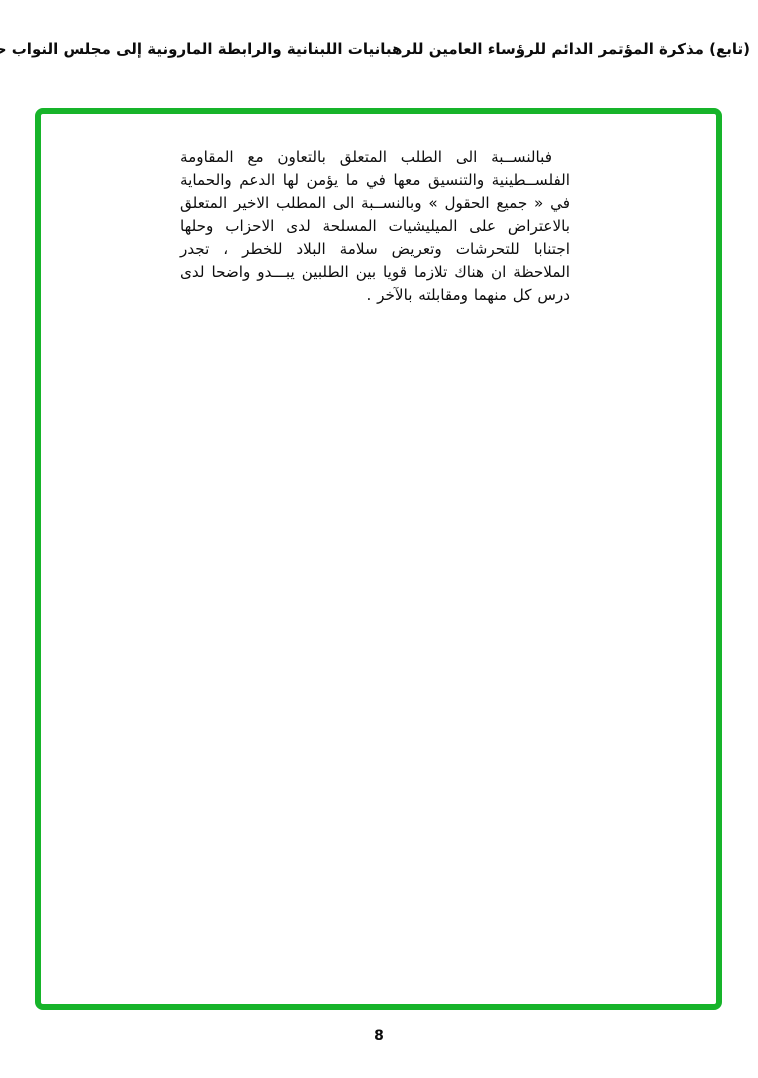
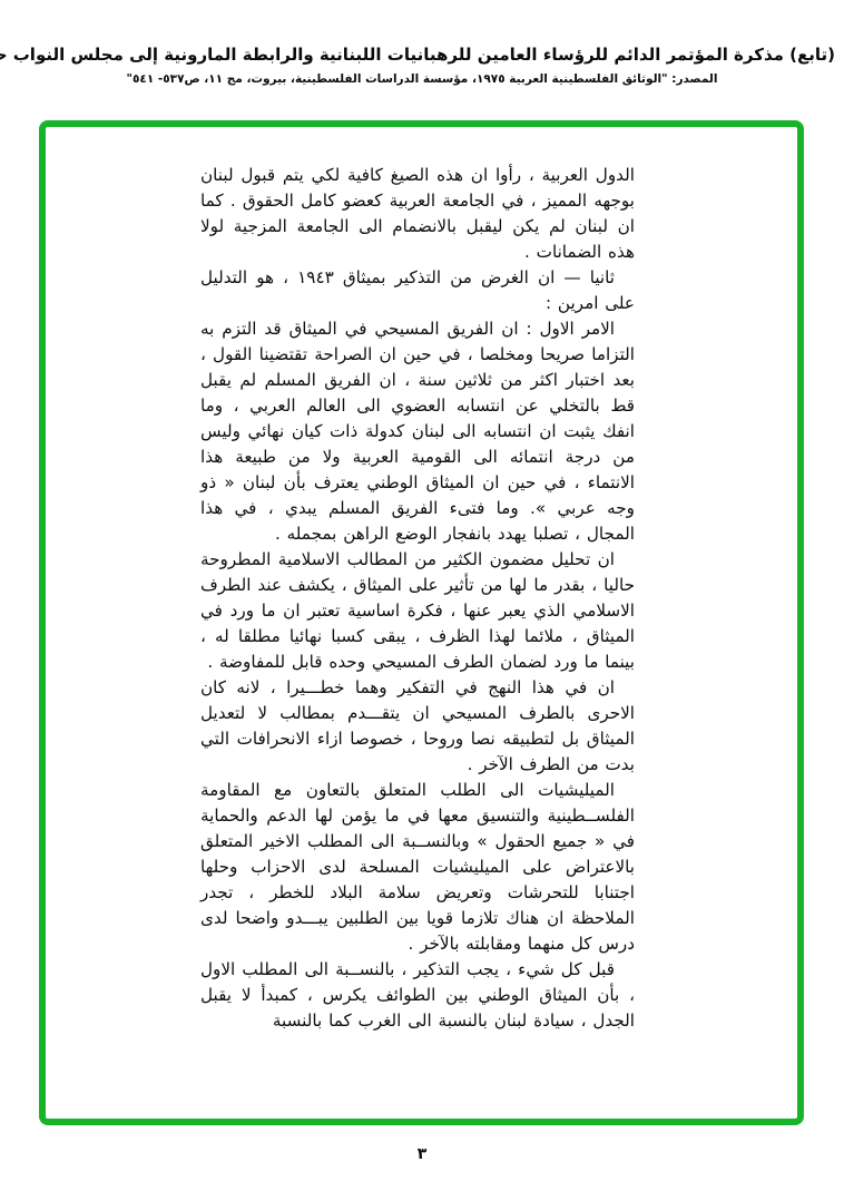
  (تابع) مذكرة المؤتمر الدائم للرؤساء العامين للرهبانيات اللبنانية والرابطة المارونية إلى مجلس النواب ح
+ المصدر: "الوثائق الفلسطينية العربية ١٩٧٥، مؤسسة الدراسات الفلسطينية، بيروت، مج ١١، ص٥٣٧- ٥٤١"
+ الدول العربية ، رأوا ان هذه الصيغ كافية لكي يتم قبول لبنان بوجهه المميز ، في الجامعة العربية كعضو كامل الحقوق . كما ان لبنان لم يكن ليقبل بالانضمام الى الجامعة المزجية لولا هذه الضمانات .
+ ثانيا — ان الغرض من التذكير بميثاق ١٩٤٣ ، هو التدليل على امرين :
+ الامر الاول : ان الفريق المسيحي في الميثاق قد التزم به التزاما صريحا ومخلصا ، في حين ان الصراحة تقتضينا القول ، بعد اختبار اكثر من ثلاثين سنة ، ان الفريق المسلم لم يقبل قط بالتخلي عن انتسابه العضوي الى العالم العربي ، وما انفك يثبت ان انتسابه الى لبنان كدولة ذات كيان نهائي وليس من درجة انتمائه الى القومية العربية ولا من طبيعة هذا الانتماء ، في حين ان الميثاق الوطني يعترف بأن لبنان « ذو وجه عربي ». وما فتىء الفريق المسلم يبدي ، في هذا المجال ، تصلبا يهدد بانفجار الوضع الراهن بمجمله .
+ ان تحليل مضمون الكثير من المطالب الاسلامية المطروحة حاليا ، بقدر ما لها من تأثير على الميثاق ، يكشف عند الطرف الاسلامي الذي يعبر عنها ، فكرة اساسية تعتبر ان ما ورد في الميثاق ، ملائما لهذا الظرف ، يبقى كسبا نهائيا مطلقا له ، بينما ما ورد لضمان الطرف المسيحي وحده قابل للمفاوضة .
+ ان في هذا النهج في التفكير وهما خطـــيرا ، لانه كان الاحرى بالطرف المسيحي ان يتقـــدم بمطالب لا لتعديل الميثاق بل لتطبيقه نصا وروحا ، خصوصا ازاء الانحرافات التي بدت من الطرف الآخر .
- فبالنســبة الى الطلب المتعلق بالتعاون مع المقاومة الفلســطينية والتنسيق معها في ما يؤمن لها الدعم والحماية في « جميع الحقول » وبالنســبة الى المطلب الاخير المتعلق بالاعتراض على الميليشيات المسلحة لدى الاحزاب وحلها اجتنابا للتحرشات وتعريض سلامة البلاد للخطر ، تجدر الملاحظة ان هناك تلازما قويا بين الطلبين يبـــدو واضحا لدى درس كل منهما ومقابلته بالآخر .
+ الميليشيات الى الطلب المتعلق بالتعاون مع المقاومة الفلســطينية والتنسيق معها في ما يؤمن لها الدعم والحماية في « جميع الحقول » وبالنســبة الى المطلب الاخير المتعلق بالاعتراض على الميليشيات المسلحة لدى الاحزاب وحلها اجتنابا للتحرشات وتعريض سلامة البلاد للخطر ، تجدر الملاحظة ان هناك تلازما قويا بين الطلبين يبـــدو واضحا لدى درس كل منهما ومقابلته بالآخر .
+ قبل كل شيء ، يجب التذكير ، بالنســبة الى المطلب الاول ، بأن الميثاق الوطني بين الطوائف يكرس ، كمبدأ لا يقبل الجدل ، سيادة لبنان بالنسبة الى الغرب كما بالنسبة
- 8
+ ٣
